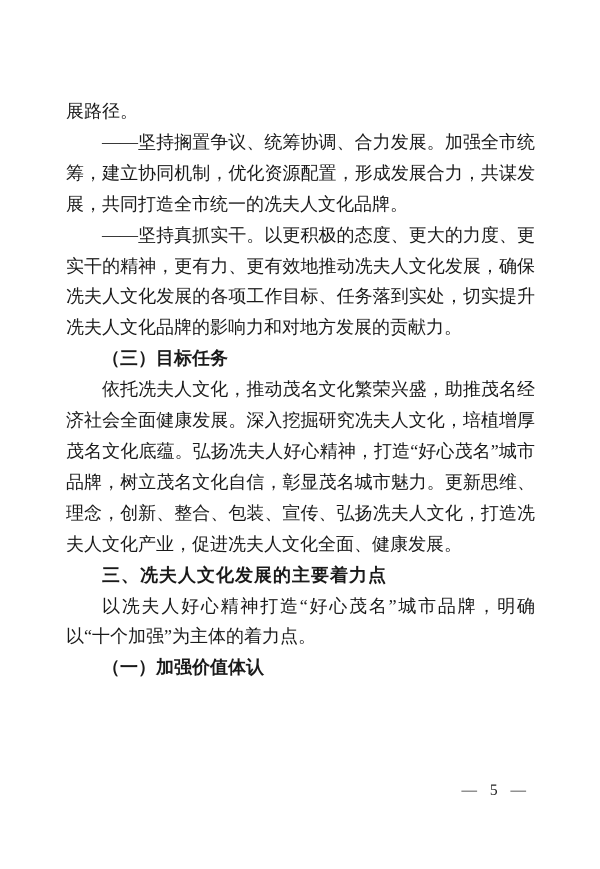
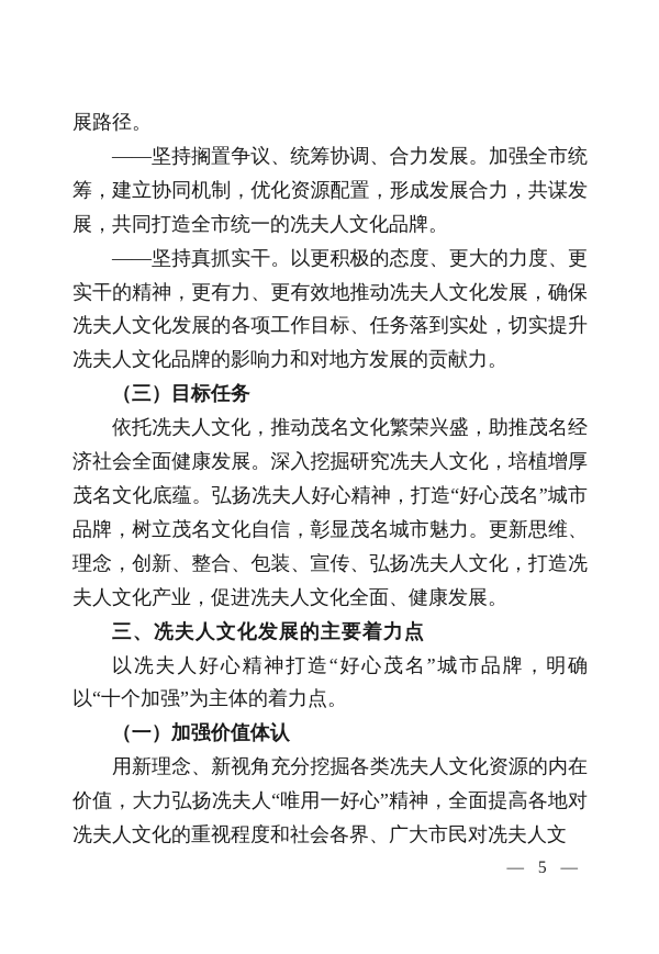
  展路径。
  ——坚持搁置争议、统筹协调、合力发展。加强全市统筹，建立协同机制，优化资源配置，形成发展合力，共谋发展，共同打造全市统一的冼夫人文化品牌。
  ——坚持真抓实干。以更积极的态度、更大的力度、更实干的精神，更有力、更有效地推动冼夫人文化发展，确保冼夫人文化发展的各项工作目标、任务落到实处，切实提升冼夫人文化品牌的影响力和对地方发展的贡献力。
  （三）目标任务
  依托冼夫人文化，推动茂名文化繁荣兴盛，助推茂名经济社会全面健康发展。深入挖掘研究冼夫人文化，培植增厚茂名文化底蕴。弘扬冼夫人好心精神，打造“好心茂名”城市品牌，树立茂名文化自信，彰显茂名城市魅力。更新思维、理念，创新、整合、包装、宣传、弘扬冼夫人文化，打造冼夫人文化产业，促进冼夫人文化全面、健康发展。
  三、冼夫人文化发展的主要着力点
  以冼夫人好心精神打造“好心茂名”城市品牌，明确以“十个加强”为主体的着力点。
  （一）加强价值体认
+ 用新理念、新视角充分挖掘各类冼夫人文化资源的内在价值，大力弘扬冼夫人“唯用一好心”精神，全面提高各地对冼夫人文化的重视程度和社会各界、广大市民对冼夫人文
  — 5 —
